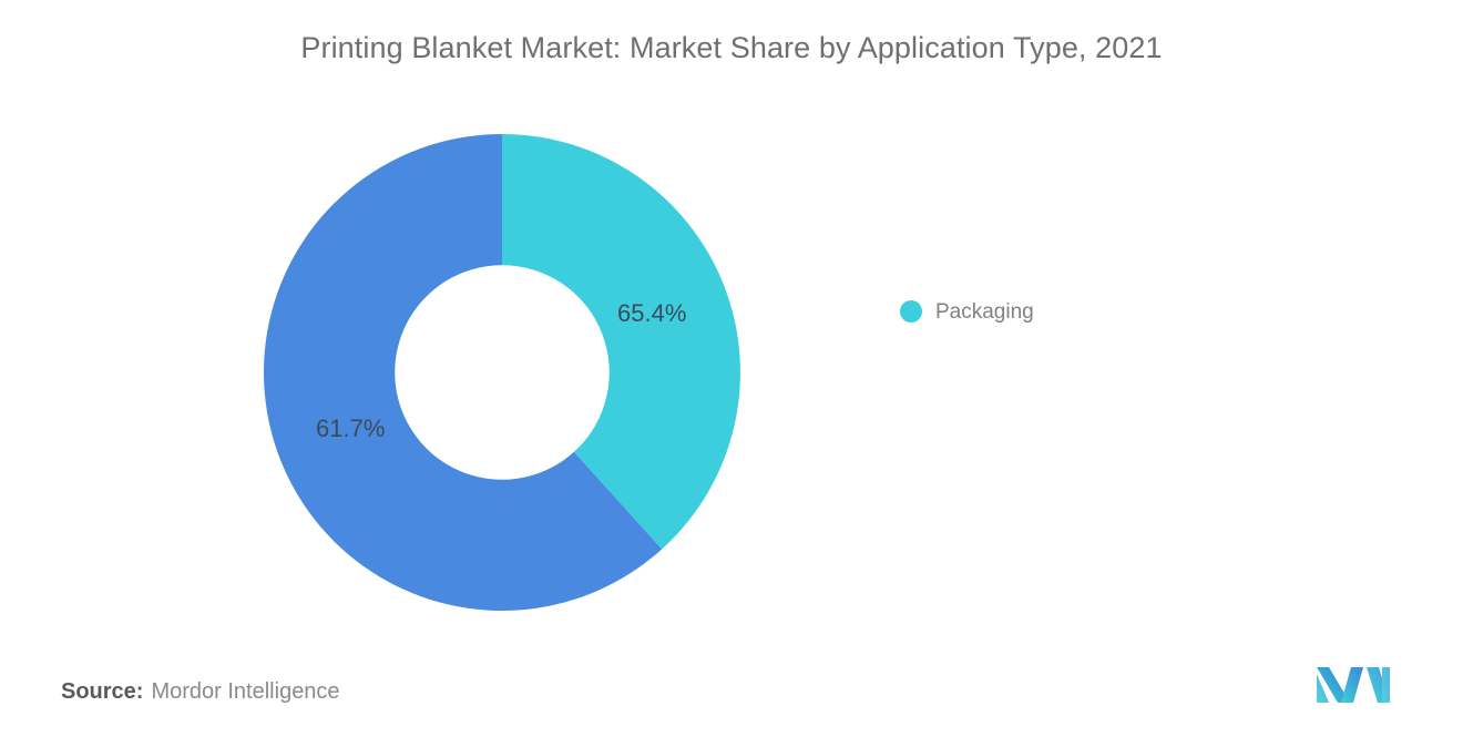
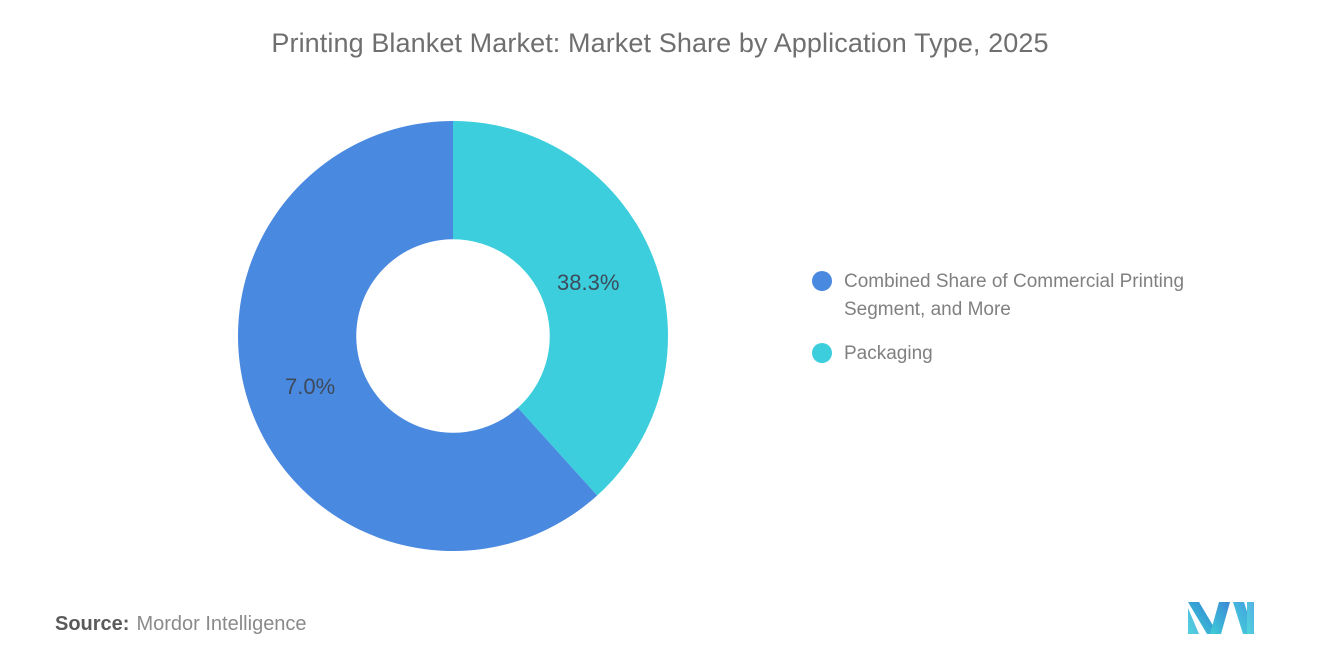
- Printing Blanket Market: Market Share by Application Type, 2021
+ Printing Blanket Market: Market Share by Application Type, 2025
- 61.7%
+ 7.0%
- 65.4%
+ 38.3%
+ Combined Share of Commercial Printing Segment, and More
  Packaging
  Source: Mordor Intelligence
